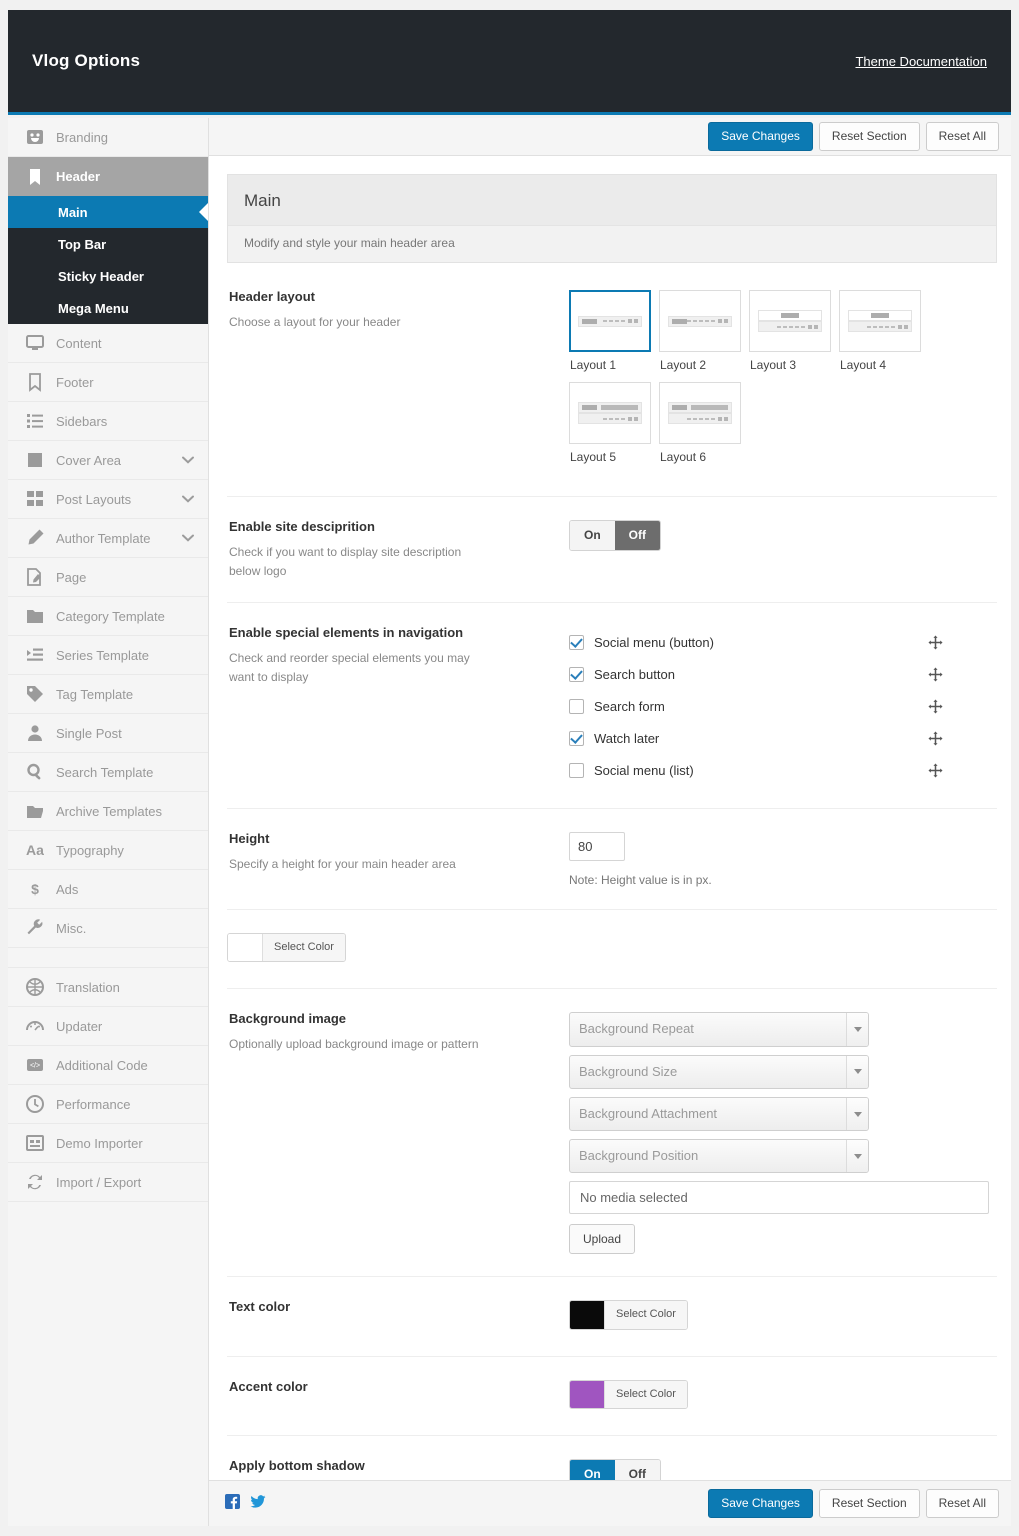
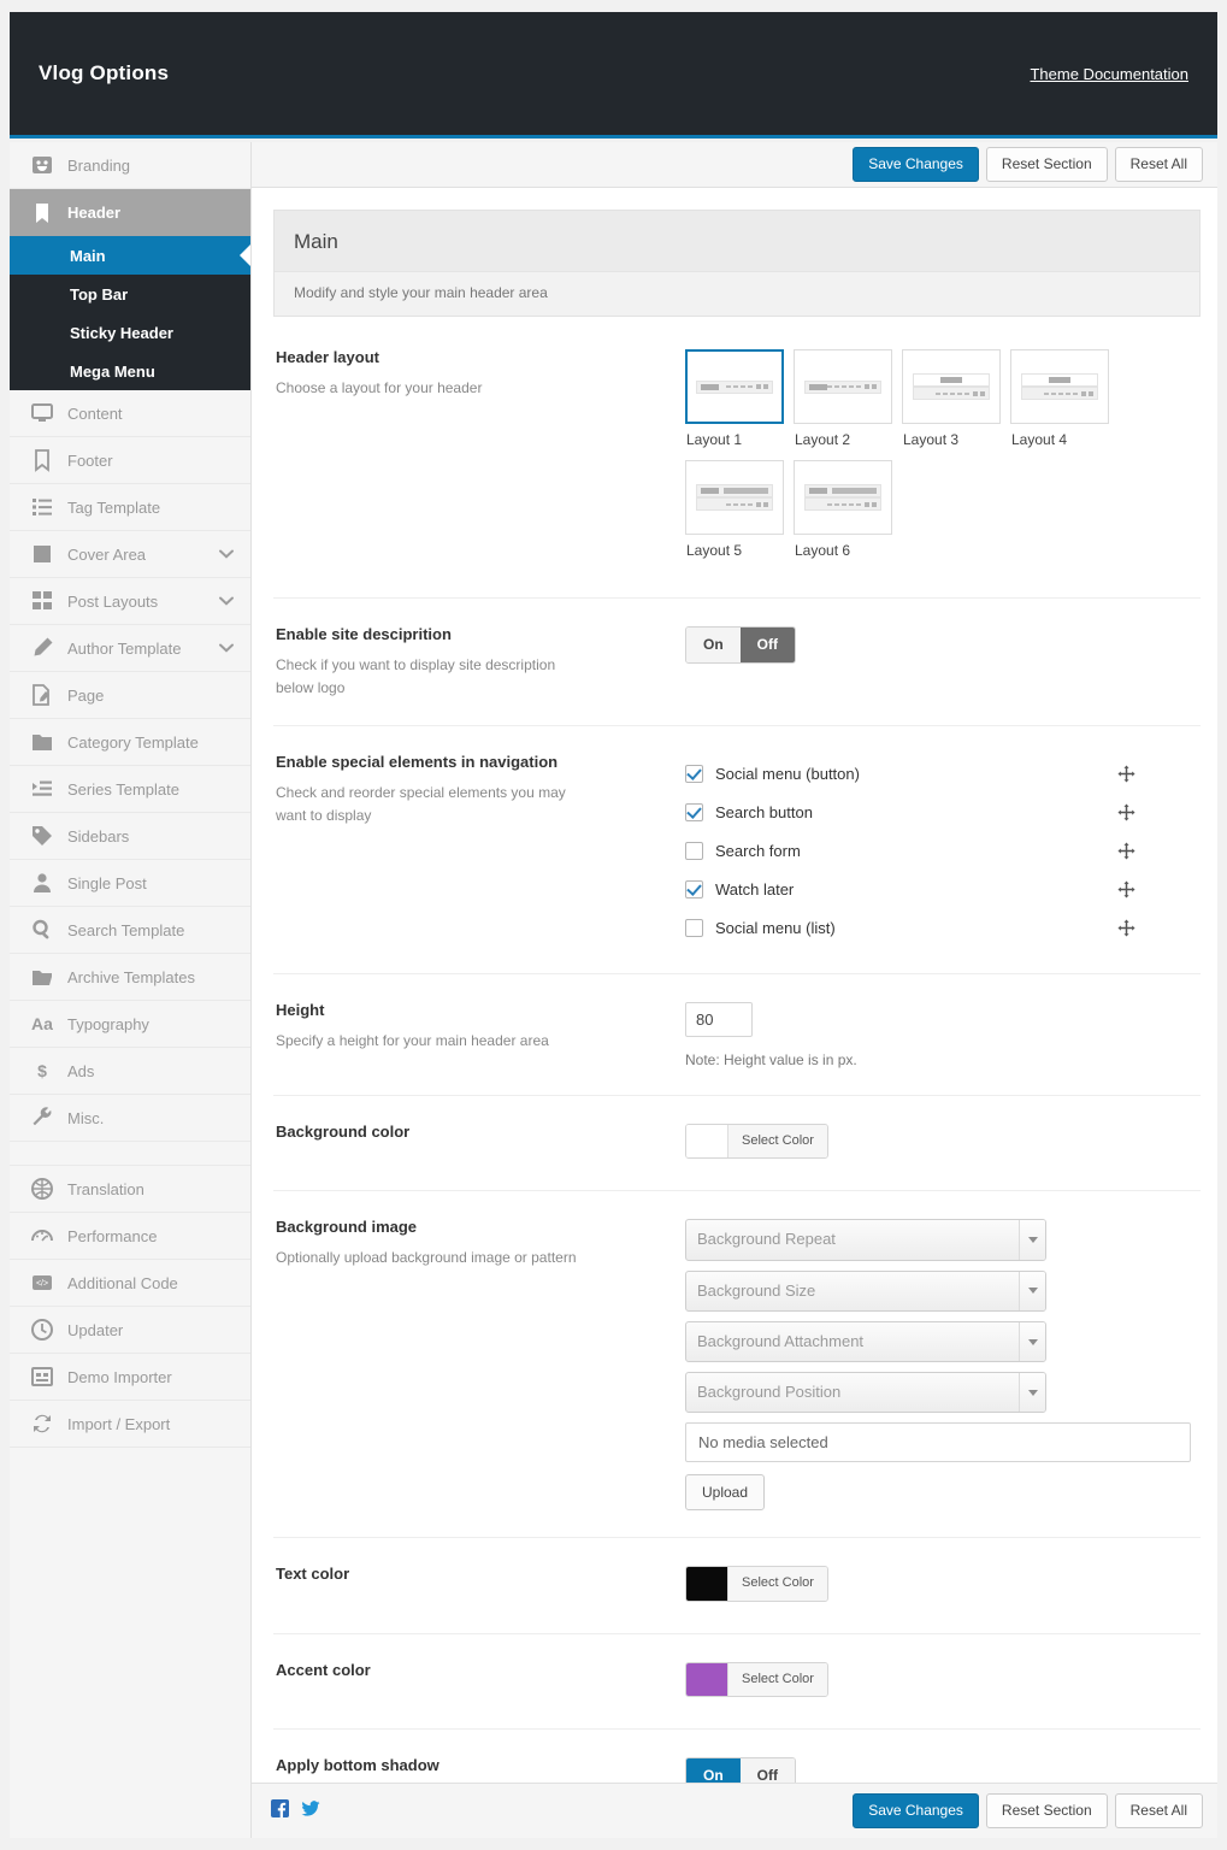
  Vlog Options
  Theme Documentation
  Branding
  Header
  Main
  Top Bar
  Sticky Header
  Mega Menu
  Content
  Footer
- Sidebars
+ Tag Template
  Cover Area
  Post Layouts
  Author Template
  Page
  Category Template
  Series Template
- Tag Template
+ Sidebars
  Single Post
  Search Template
  Archive Templates
  Aa
  Typography
  $
  Ads
  Misc.
  Translation
- Updater
+ Performance
  Additional Code
- Performance
+ Updater
  Demo Importer
  Import / Export
  Save Changes
  Reset Section
  Reset All
  Main
  Modify and style your main header area
  Header layout
  Choose a layout for your header
  Layout 1
  Layout 2
  Layout 3
  Layout 4
  Layout 5
  Layout 6
  Enable site desciprition
  Check if you want to display site description below logo
  On
  Off
  Enable special elements in navigation
  Check and reorder special elements you may want to display
  Social menu (button)
  Search button
  Search form
  Watch later
  Social menu (list)
  Height
  Specify a height for your main header area
  80
  Note: Height value is in px.
+ Background color
  Select Color
  Background image
  Optionally upload background image or pattern
  Background Repeat
  Background Size
  Background Attachment
  Background Position
  No media selected
  Upload
  Text color
  Select Color
  Accent color
  Select Color
  Apply bottom shadow
  On
  Off
  Save Changes
  Reset Section
  Reset All
